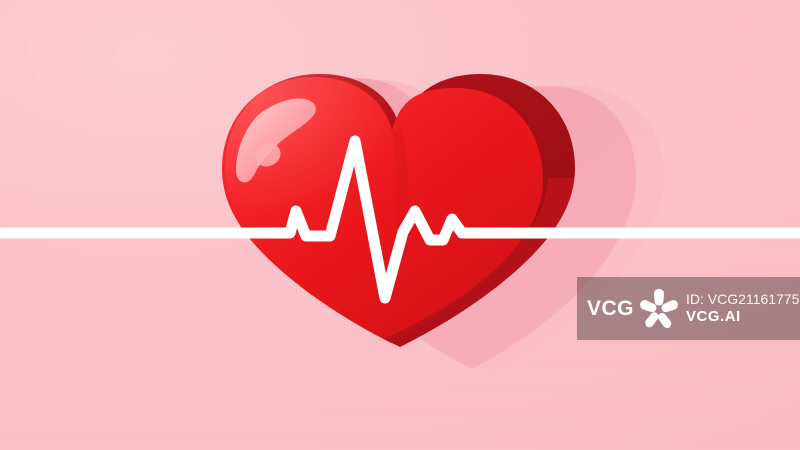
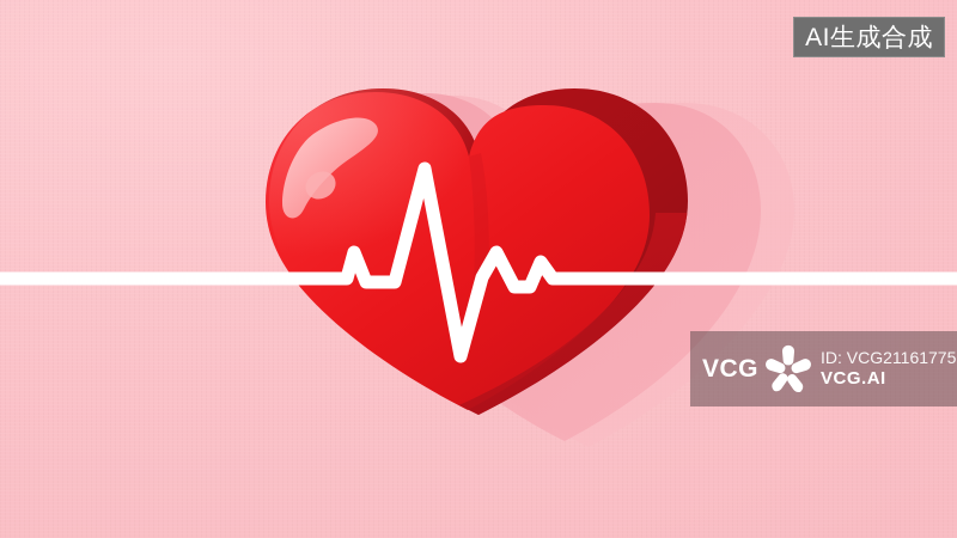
+ AI生成合成
  VCG
  ID: VCG21161775
  VCG.AI
